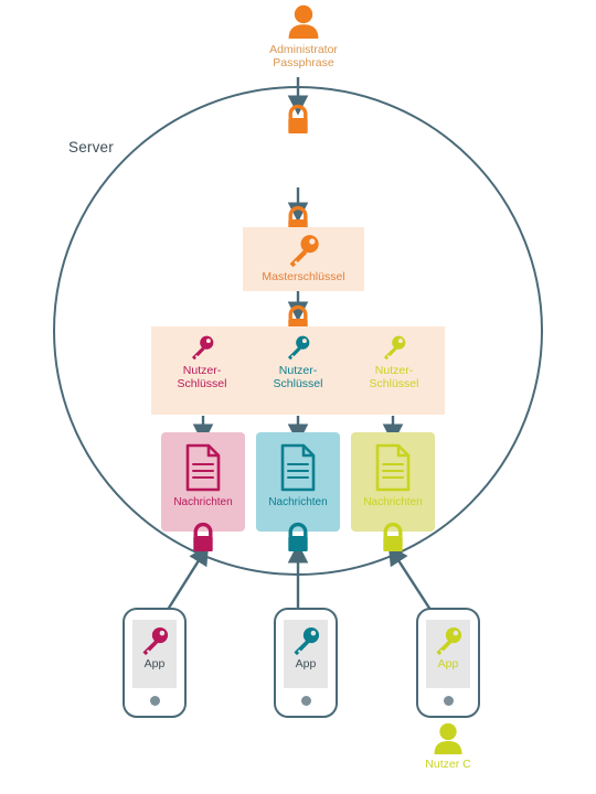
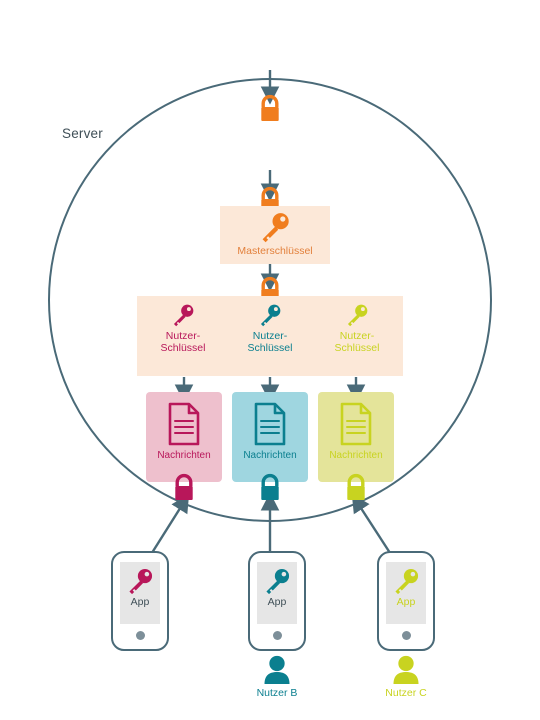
  Server
- Administrator
- Passphrase
  Masterschlüssel
  Nutzer-
  Schlüssel
  Nutzer-
  Schlüssel
  Nutzer-
  Schlüssel
  Nachrichten
  Nachrichten
  Nachrichten
  App
  App
  App
+ Nutzer B
  Nutzer C
